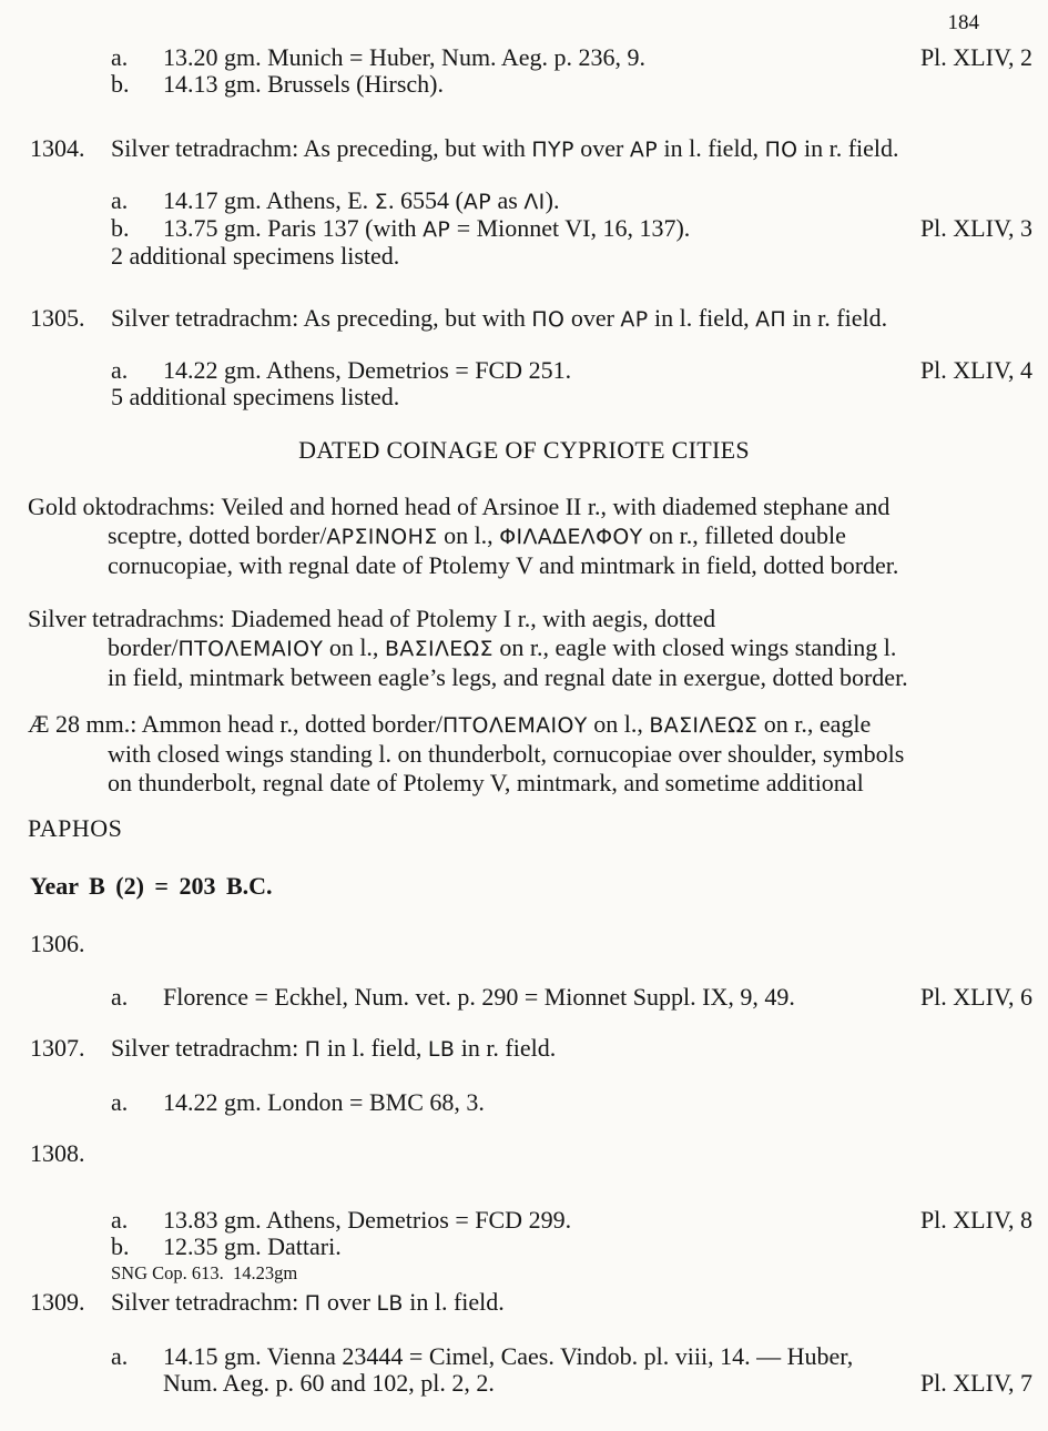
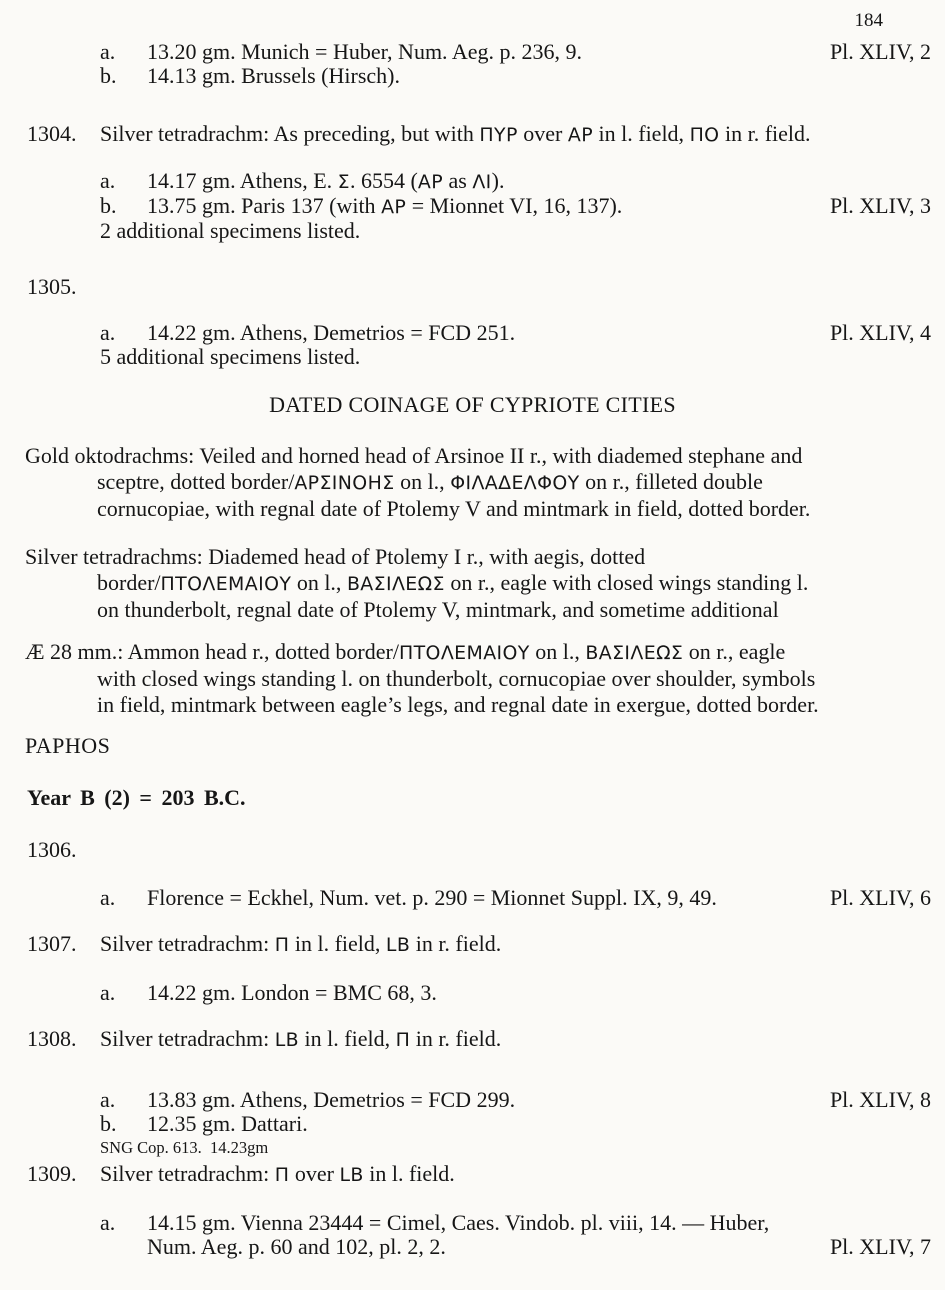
  184
  a.
  13.20 gm. Munich = Huber, Num. Aeg. p. 236, 9.
  Pl. XLIV, 2
  b.
  14.13 gm. Brussels (Hirsch).
  1304.
  Silver tetradrachm: As preceding, but with ΠΥΡ over ΑΡ in l. field, ΠΟ in r. field.
  a.
  14.17 gm. Athens, E. Σ. 6554 (ΑΡ as ΛΙ).
  b.
  13.75 gm. Paris 137 (with ΑΡ = Mionnet VI, 16, 137).
  Pl. XLIV, 3
  2 additional specimens listed.
  1305.
- Silver tetradrachm: As preceding, but with ΠΟ over ΑΡ in l. field, ΑΠ in r. field.
  a.
  14.22 gm. Athens, Demetrios = FCD 251.
  Pl. XLIV, 4
  5 additional specimens listed.
  DATED COINAGE OF CYPRIOTE CITIES
  Gold oktodrachms: Veiled and horned head of Arsinoe II r., with diademed stephane and
  sceptre, dotted border/ΑΡΣΙΝΟΗΣ on l., ΦΙΛΑΔΕΛΦΟΥ on r., filleted double
  cornucopiae, with regnal date of Ptolemy V and mintmark in field, dotted border.
  Silver tetradrachms: Diademed head of Ptolemy I r., with aegis, dotted
  border/ΠΤΟΛΕΜΑΙΟΥ on l., ΒΑΣΙΛΕΩΣ on r., eagle with closed wings standing l.
- in field, mintmark between eagle’s legs, and regnal date in exergue, dotted border.
+ on thunderbolt, regnal date of Ptolemy V, mintmark, and sometime additional
  Æ 28 mm.: Ammon head r., dotted border/ΠΤΟΛΕΜΑΙΟΥ on l., ΒΑΣΙΛΕΩΣ on r., eagle
  with closed wings standing l. on thunderbolt, cornucopiae over shoulder, symbols
- on thunderbolt, regnal date of Ptolemy V, mintmark, and sometime additional
+ in field, mintmark between eagle’s legs, and regnal date in exergue, dotted border.
  PAPHOS
  Year B (2) = 203 B.C.
  1306.
  a.
  Florence = Eckhel, Num. vet. p. 290 = Mionnet Suppl. IX, 9, 49.
  Pl. XLIV, 6
  1307.
  Silver tetradrachm: Π in l. field, LΒ in r. field.
  a.
  14.22 gm. London = BMC 68, 3.
  1308.
+ Silver tetradrachm: LΒ in l. field, Π in r. field.
  a.
  13.83 gm. Athens, Demetrios = FCD 299.
  Pl. XLIV, 8
  b.
  12.35 gm. Dattari.
  SNG Cop. 613. 14.23gm
  1309.
  Silver tetradrachm: Π over LΒ in l. field.
  a.
  14.15 gm. Vienna 23444 = Cimel, Caes. Vindob. pl. viii, 14. — Huber,
  Num. Aeg. p. 60 and 102, pl. 2, 2.
  Pl. XLIV, 7
